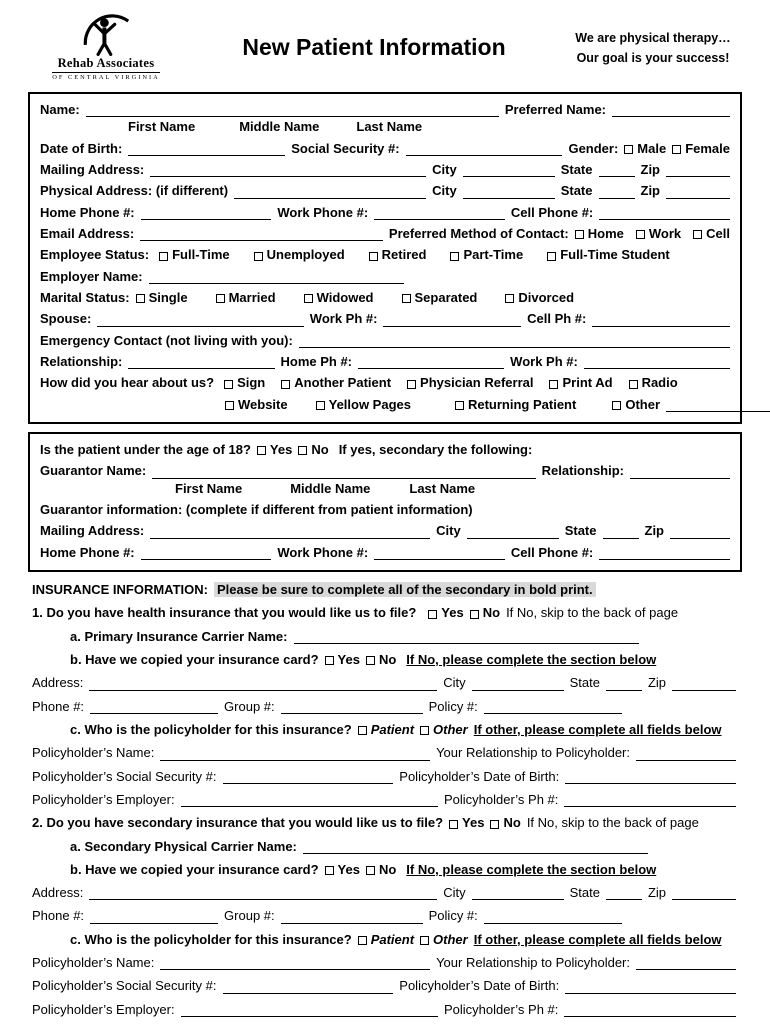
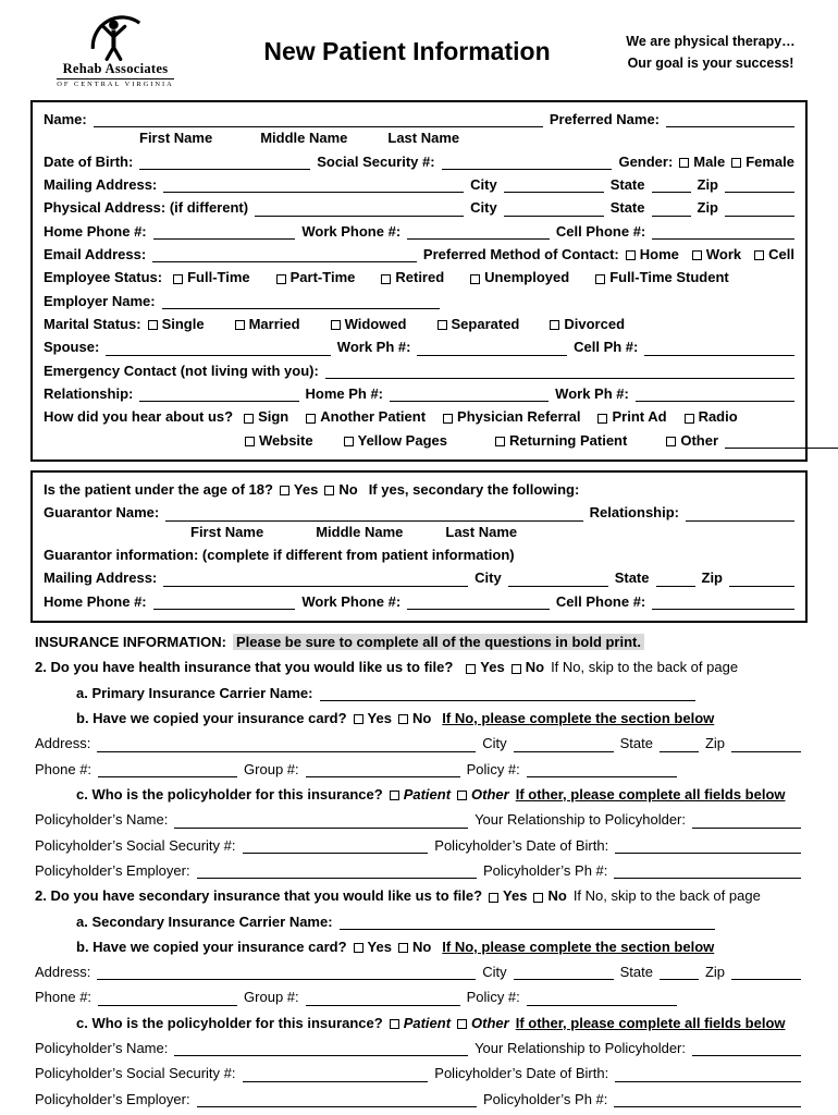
  Rehab Associates
  New Patient Information
  We are physical therapy…
  Our goal is your success!
  Name:
  Preferred Name:
  First Name
  Middle Name
  Last Name
  Date of Birth:
  Social Security #:
  Gender:
  Male
  Female
  Mailing Address:
  City
  State
  Zip
  Physical Address: (if different)
  City
  State
  Zip
  Home Phone #:
  Work Phone #:
  Cell Phone #:
  Email Address:
  Preferred Method of Contact:
  Home
  Work
  Cell
  Employee Status:
  Full-Time
- Unemployed
+ Part-Time
  Retired
- Part-Time
+ Unemployed
  Full-Time Student
  Employer Name:
  Marital Status:
  Single
  Married
  Widowed
  Separated
  Divorced
  Spouse:
  Work Ph #:
  Cell Ph #:
  Emergency Contact (not living with you):
  Relationship:
  Home Ph #:
  Work Ph #:
  How did you hear about us?
  Sign
  Another Patient
  Physician Referral
  Print Ad
  Radio
  Website
  Yellow Pages
  Returning Patient
  Other
  Is the patient under the age of 18?
  Yes
  No
  If yes, secondary the following:
  Guarantor Name:
  Relationship:
  First Name
  Middle Name
  Last Name
  Guarantor information: (complete if different from patient information)
  Mailing Address:
  City
  State
  Zip
  Home Phone #:
  Work Phone #:
  Cell Phone #:
  INSURANCE INFORMATION:
- Please be sure to complete all of the secondary in bold print.
+ Please be sure to complete all of the questions in bold print.
- 1. Do you have health insurance that you would like us to file?
+ 2. Do you have health insurance that you would like us to file?
  Yes
  No
  If No, skip to the back of page
  a. Primary Insurance Carrier Name:
  b. Have we copied your insurance card?
  Yes
  No
  If No, please complete the section below
  Address:
  City
  State
  Zip
  Phone #:
  Group #:
  Policy #:
  c. Who is the policyholder for this insurance?
  Patient
  Other
  If other, please complete all fields below
  Policyholder’s Name:
  Your Relationship to Policyholder:
  Policyholder’s Social Security #:
  Policyholder’s Date of Birth:
  Policyholder’s Employer:
  Policyholder’s Ph #:
  2. Do you have secondary insurance that you would like us to file?
  Yes
  No
  If No, skip to the back of page
- a. Secondary Physical Carrier Name:
+ a. Secondary Insurance Carrier Name:
  b. Have we copied your insurance card?
  Yes
  No
  If No, please complete the section below
  Address:
  City
  State
  Zip
  Phone #:
  Group #:
  Policy #:
  c. Who is the policyholder for this insurance?
  Patient
  Other
  If other, please complete all fields below
  Policyholder’s Name:
  Your Relationship to Policyholder:
  Policyholder’s Social Security #:
  Policyholder’s Date of Birth:
  Policyholder’s Employer:
  Policyholder’s Ph #:
